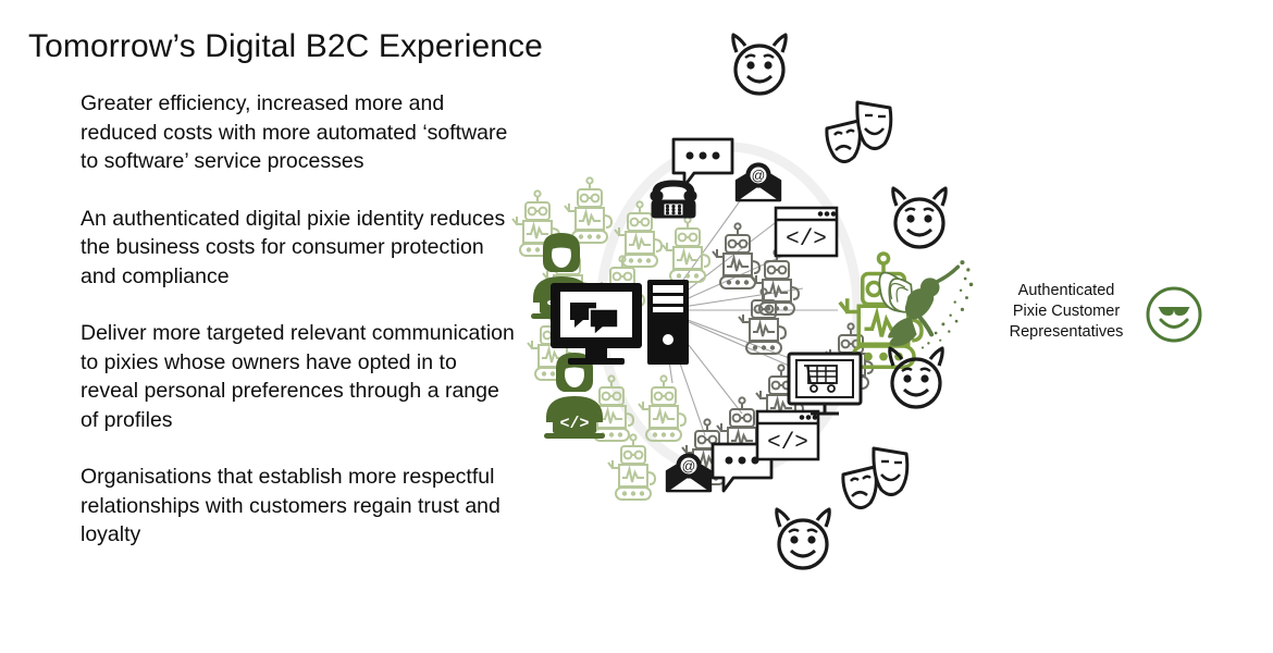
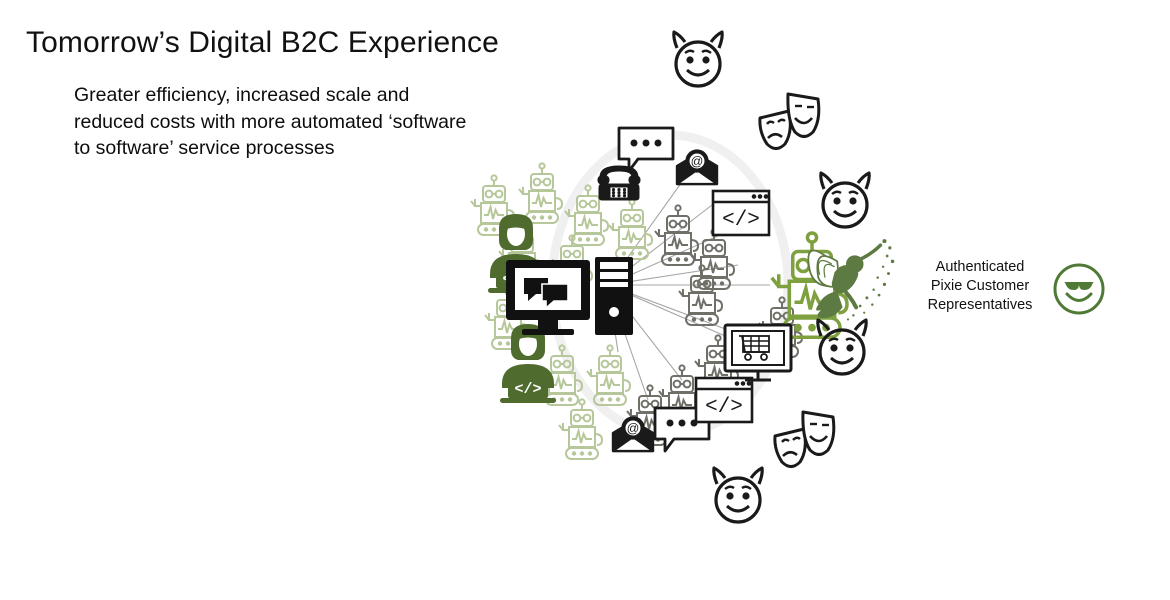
  Tomorrow’s Digital B2C Experience
- Greater efficiency, increased more and reduced costs with more automated ‘software to software’ service processes
+ Greater efficiency, increased scale and reduced costs with more automated ‘software to software’ service processes
- An authenticated digital pixie identity reduces the business costs for consumer protection and compliance
- Deliver more targeted relevant communication to pixies whose owners have opted in to reveal personal preferences through a range of profiles
- Organisations that establish more respectful relationships with customers regain trust and loyalty
  Authenticated
  Pixie Customer
  Representatives
